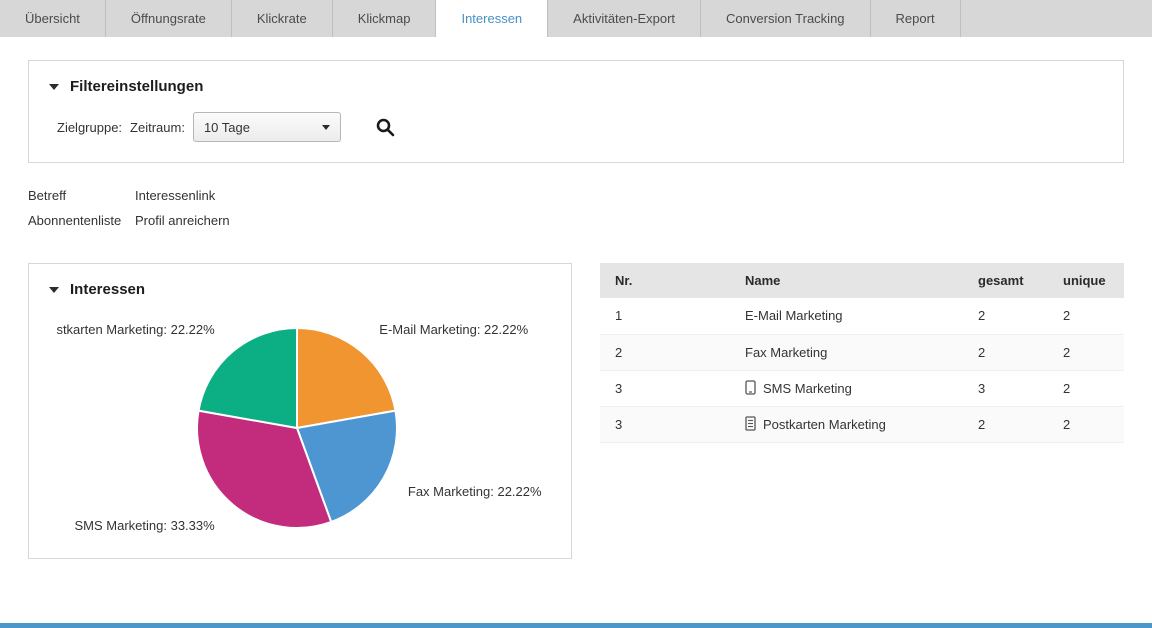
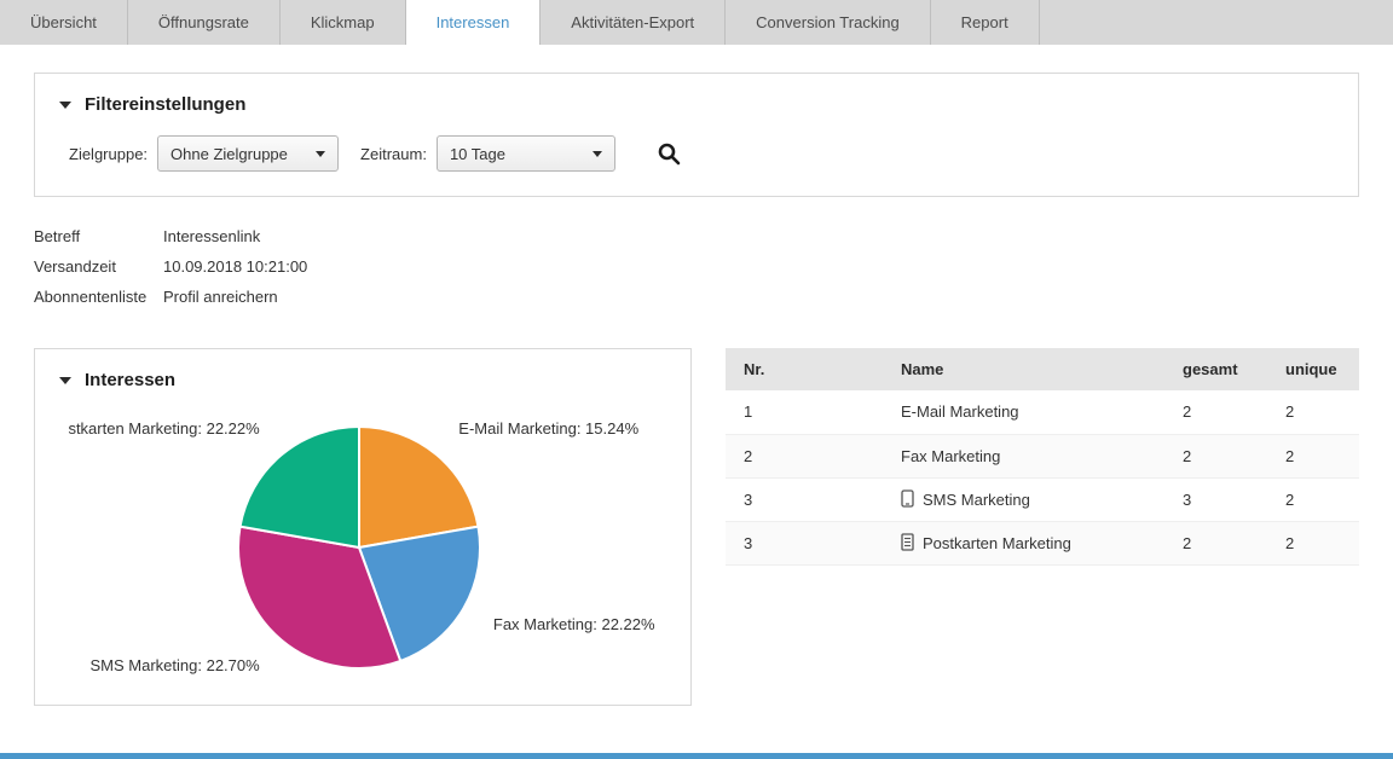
  Übersicht
  Öffnungsrate
- Klickrate
  Klickmap
  Interessen
  Aktivitäten-Export
  Conversion Tracking
  Report
  Filtereinstellungen
  Zielgruppe:
+ Ohne Zielgruppe
  Zeitraum:
  10 Tage
  Betreff
  Interessenlink
+ Versandzeit
+ 10.09.2018 10:21:00
  Abonnentenliste
  Profil anreichern
  Interessen
- E-Mail Marketing: 22.22%
+ E-Mail Marketing: 15.24%
  Fax Marketing: 22.22%
- SMS Marketing: 33.33%
+ SMS Marketing: 22.70%
  stkarten Marketing: 22.22%
  Nr.	Name	gesamt	unique
  1	E-Mail Marketing	2	2
  2	Fax Marketing	2	2
  3	SMS Marketing	3	2
  3	Postkarten Marketing	2	2
